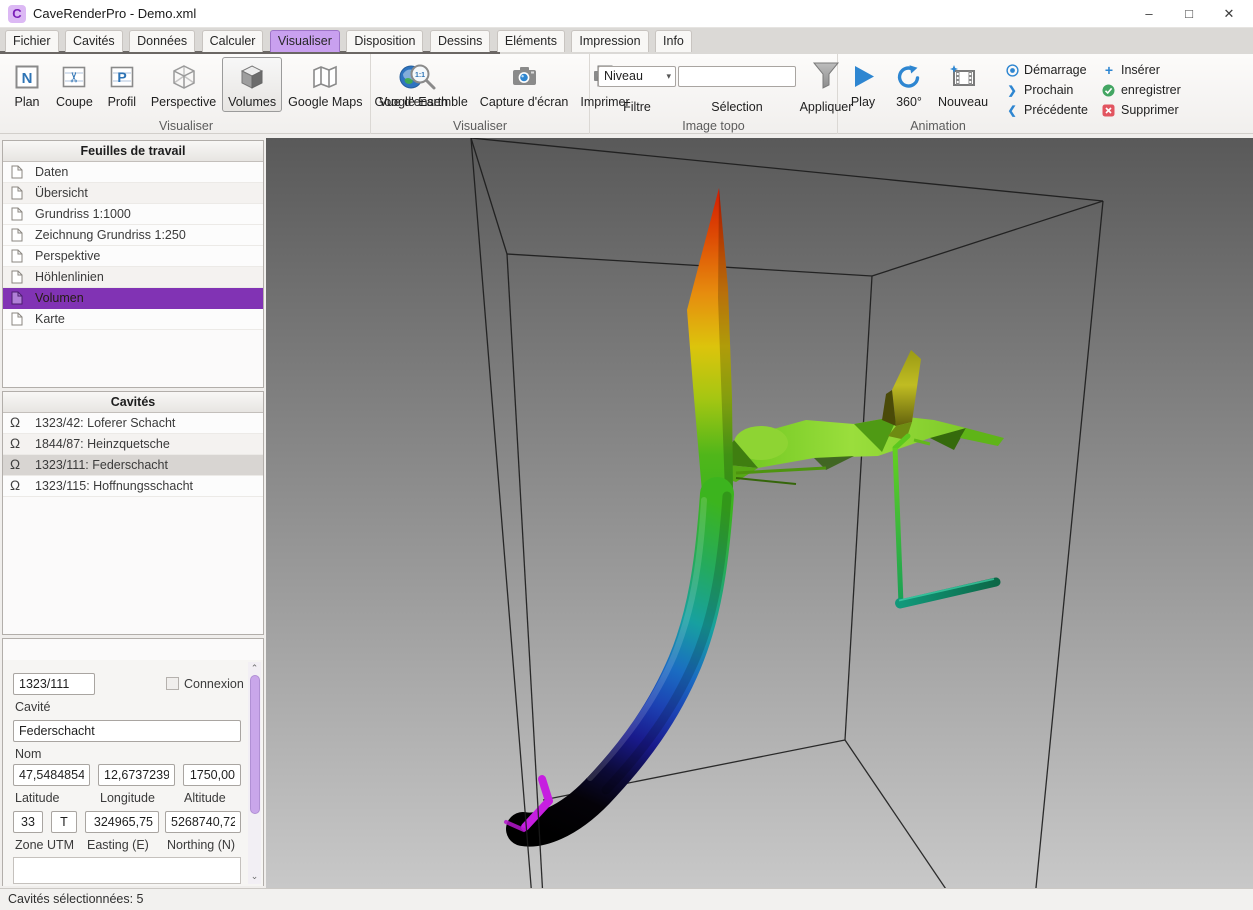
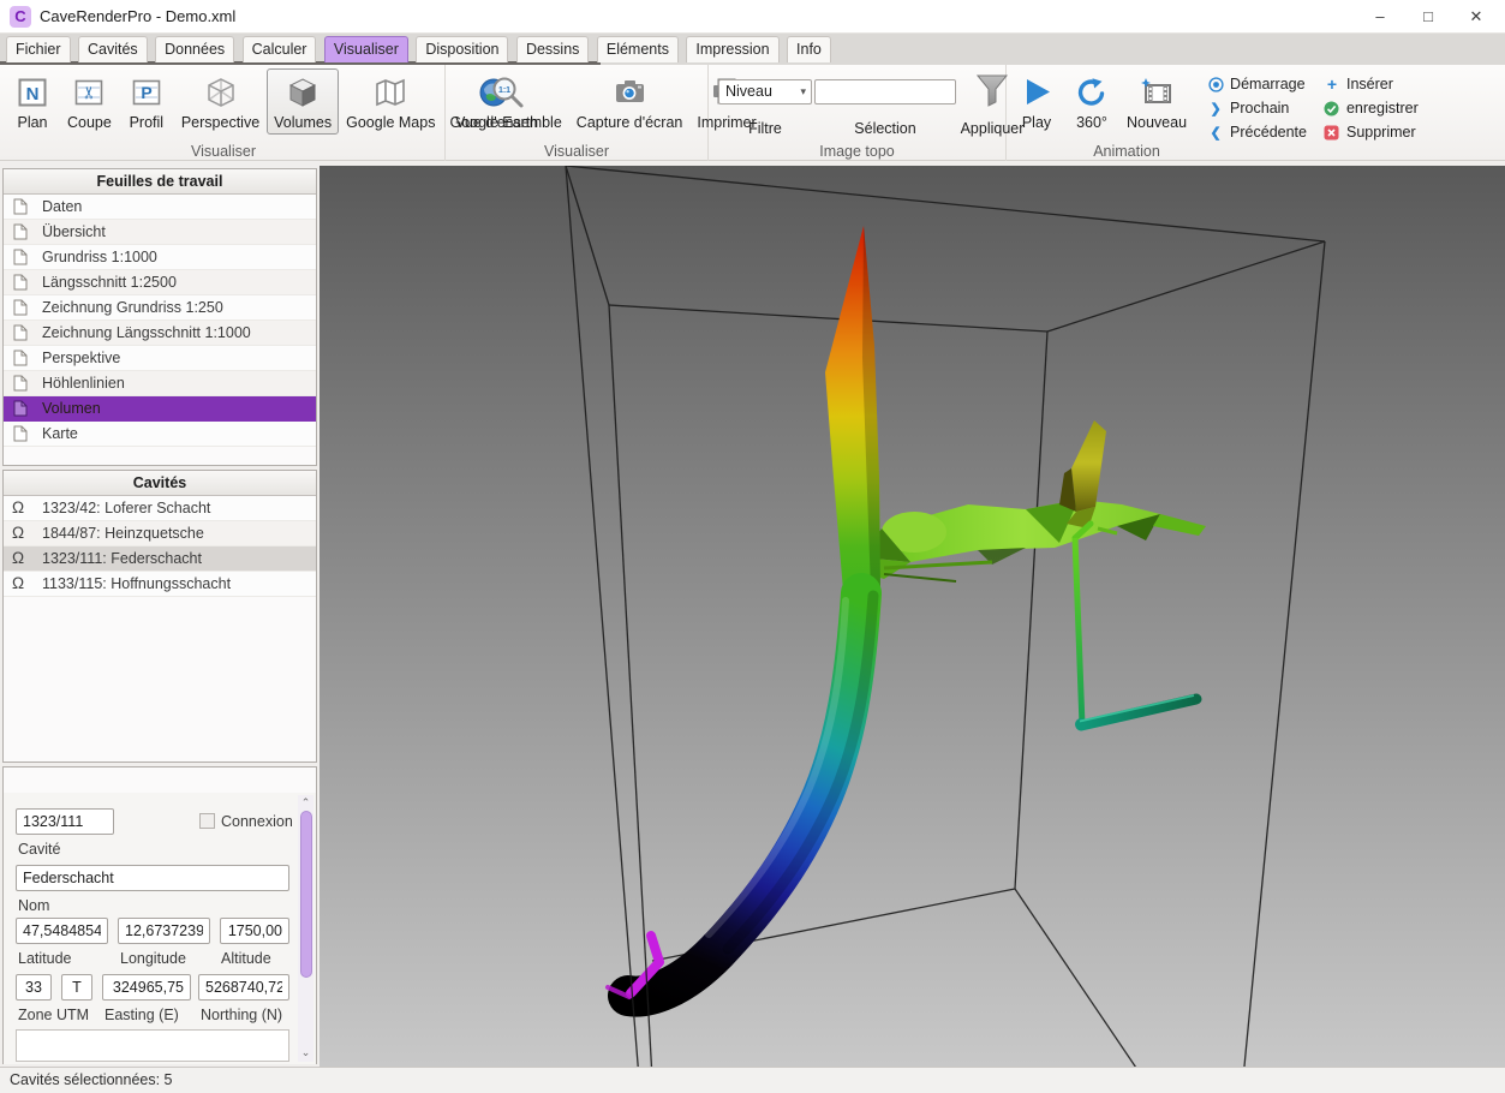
  C
  CaveRenderPro - Demo.xml
  –
  □
  ✕
  Fichier Cavités Données Calculer Visualiser Disposition Dessins Eléments Impression Info
  N
  Plan
  Coupe
  P
  Profil
  Perspective
  Volumes
  Google Maps
  Google Earth
  Visualiser
  Vue d'ensemble
  Capture d'écran
  Imprimer
  Visualiser
  Niveau
  ▾
  Filtre
  Sélection
  Appliquer
  Image topo
  Play
  360°
  Nouveau
  Démarrage
  ❯
  Prochain
  ❮
  Précédente
  +
  Insérer
  enregistrer
  Supprimer
  Animation
  Feuilles de travail
  Daten
  Übersicht
  Grundriss 1:1000
+ Längsschnitt 1:2500
  Zeichnung Grundriss 1:250
+ Zeichnung Längsschnitt 1:1000
  Perspektive
  Höhlenlinien
  Volumen
  Karte
  Cavités
  Ω
  1323/42: Loferer Schacht
  Ω
  1844/87: Heinzquetsche
  Ω
  1323/111: Federschacht
  Ω
- 1323/115: Hoffnungsschacht
+ 1133/115: Hoffnungsschacht
  1323/111
  Connexion
  Cavité
  Federschacht
  Nom
  47,5484854
  12,6737239
  1750,00
  Latitude
  Longitude
  Altitude
  33
  T
  324965,75
  5268740,72
  Zone UTM
  Easting (E)
  Northing (N)
  ⌃
  ⌄
  Cavités sélectionnées: 5
